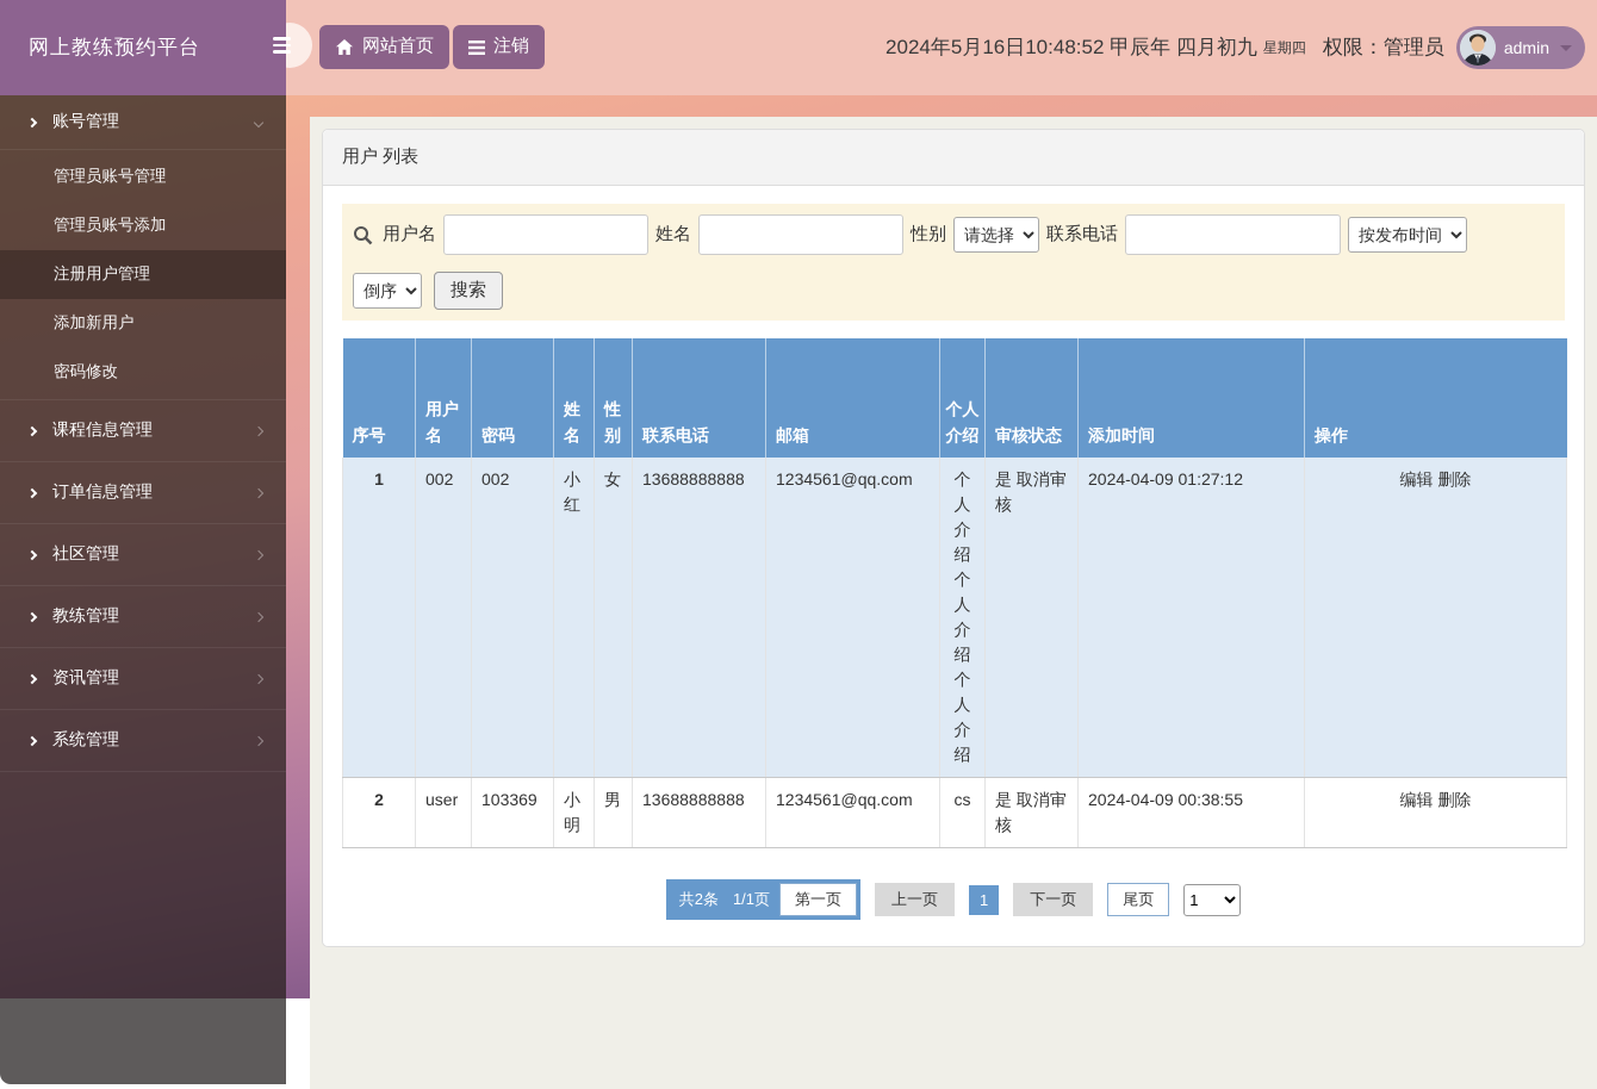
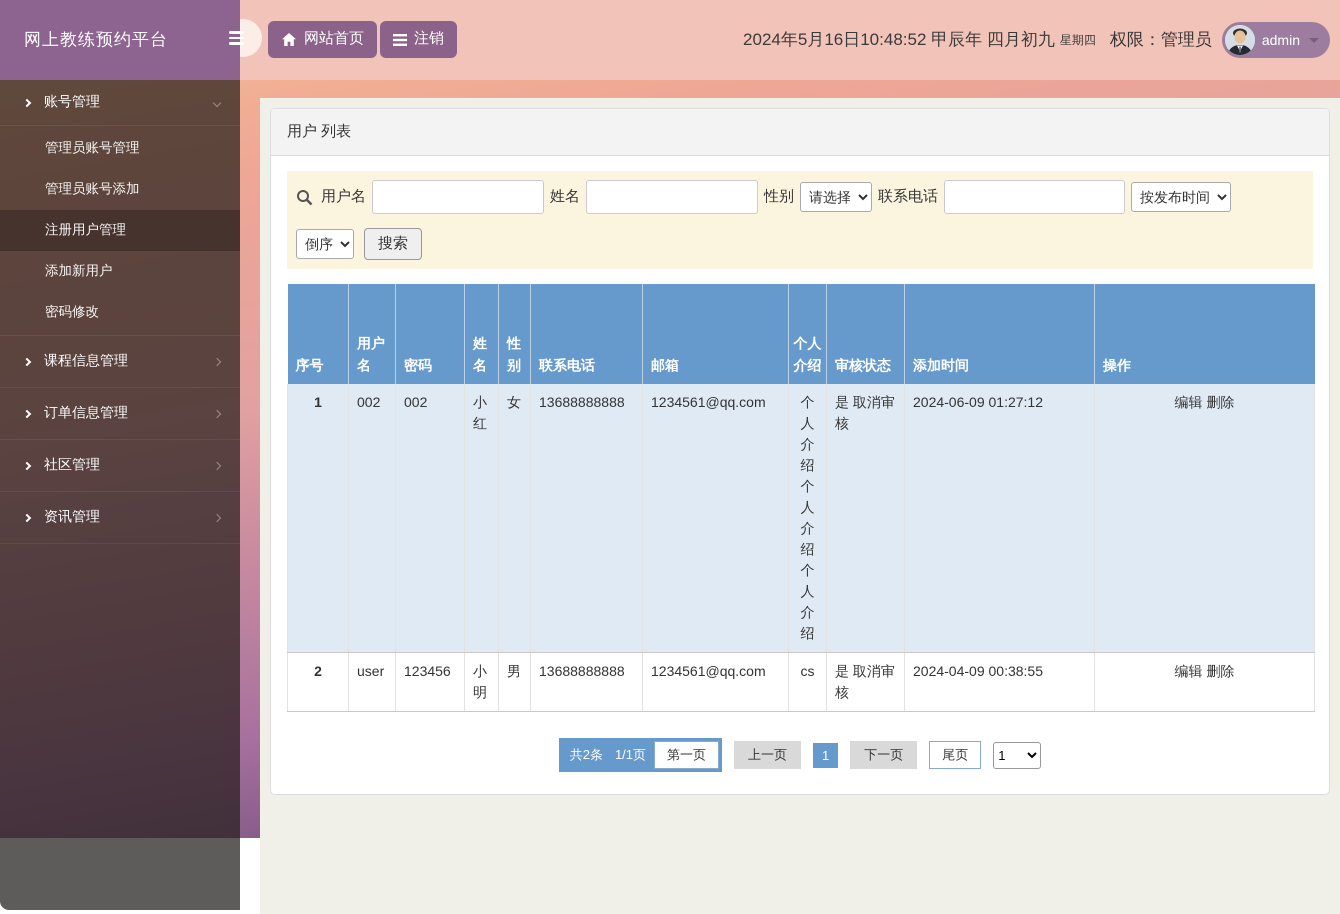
  网上教练预约平台
  网站首页
  注销
  2024年5月16日10:48:52 甲辰年 四月初九
  星期四
  权限：
  管理员
  admin
  账号管理
  管理员账号管理
  管理员账号添加
  注册用户管理
  添加新用户
  密码修改
  课程信息管理
  订单信息管理
  社区管理
- 教练管理
  资讯管理
- 系统管理
  用户 列表
  用户名
  姓名
  性别
  请选择
  联系电话
  按发布时间
  倒序
  搜索
  序号	用户名	密码	姓名	性别	联系电话	邮箱	个人介绍	审核状态	添加时间	操作
- 1	002	002	小红	女	13688888888	1234561@qq.com	个人介绍个人介绍个人介绍	是 取消审核	2024-04-09 01:27:12	编辑 删除
+ 1	002	002	小红	女	13688888888	1234561@qq.com	个人介绍个人介绍个人介绍	是 取消审核	2024-06-09 01:27:12	编辑 删除
- 2	user	103369	小明	男	13688888888	1234561@qq.com	cs	是 取消审核	2024-04-09 00:38:55	编辑 删除
+ 2	user	123456	小明	男	13688888888	1234561@qq.com	cs	是 取消审核	2024-04-09 00:38:55	编辑 删除
  共2条
  1/1页
  第一页
  上一页
  1
  下一页
  尾页
  1
